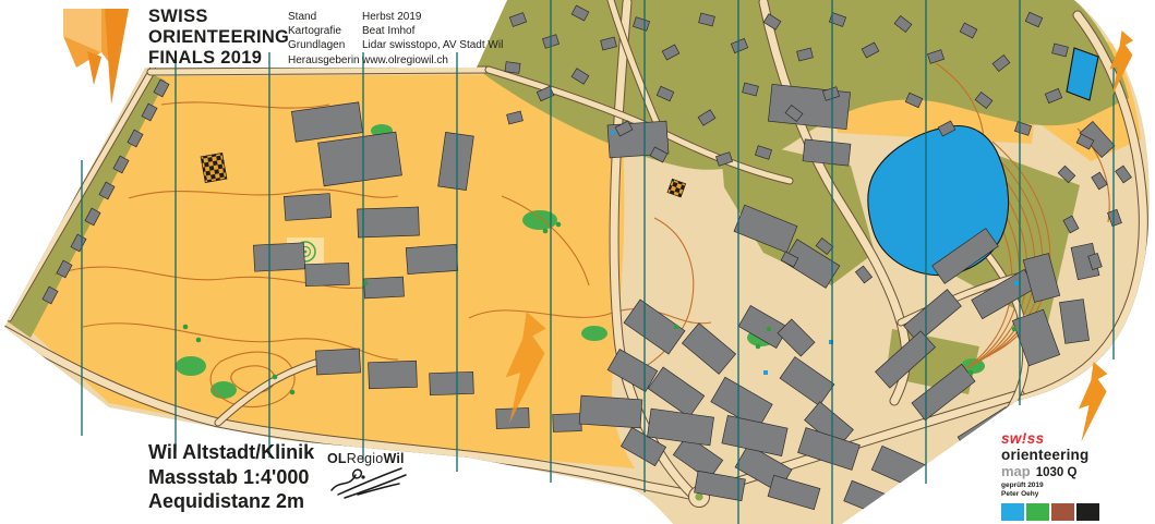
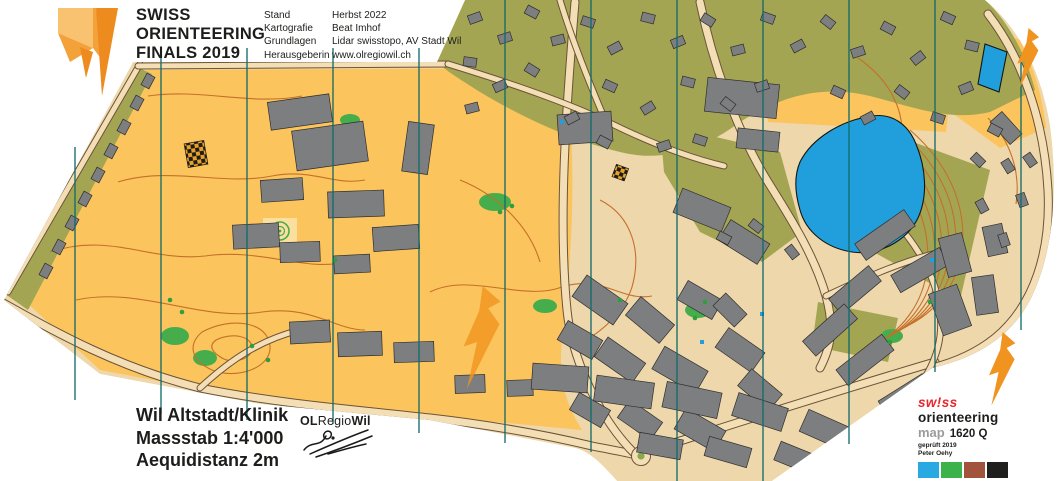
  SWISS
  ORIENTEERING
  FINALS 2019
  Stand
- Herbst 2019
+ Herbst 2022
  Kartografie
  Beat Imhof
  Grundlagen
  Lidar swisstopo, AV Stadt Wil
  Herausgeberin
  www.olregiowil.ch
  Wil Altstadt/Klinik
  Massstab 1:4'000
  Aequidistanz 2m
  OLRegioWil
  sw!ss
  orienteering
- map 1030 Q
+ map 1620 Q
